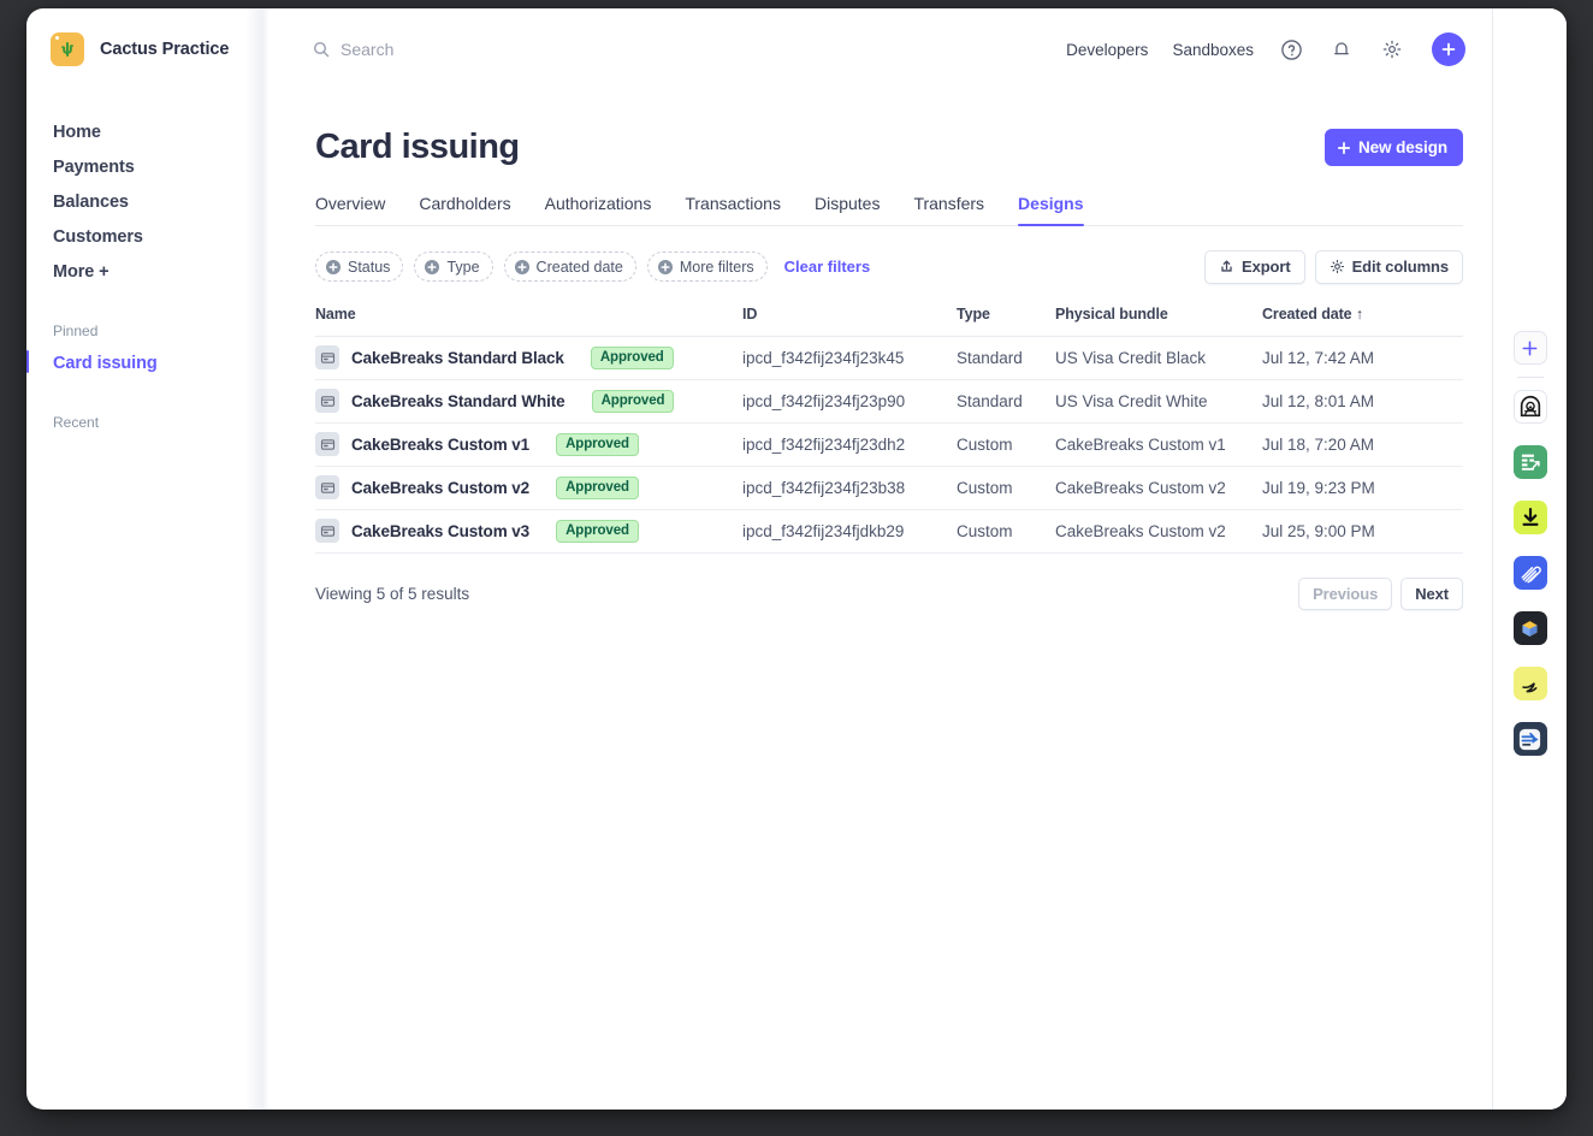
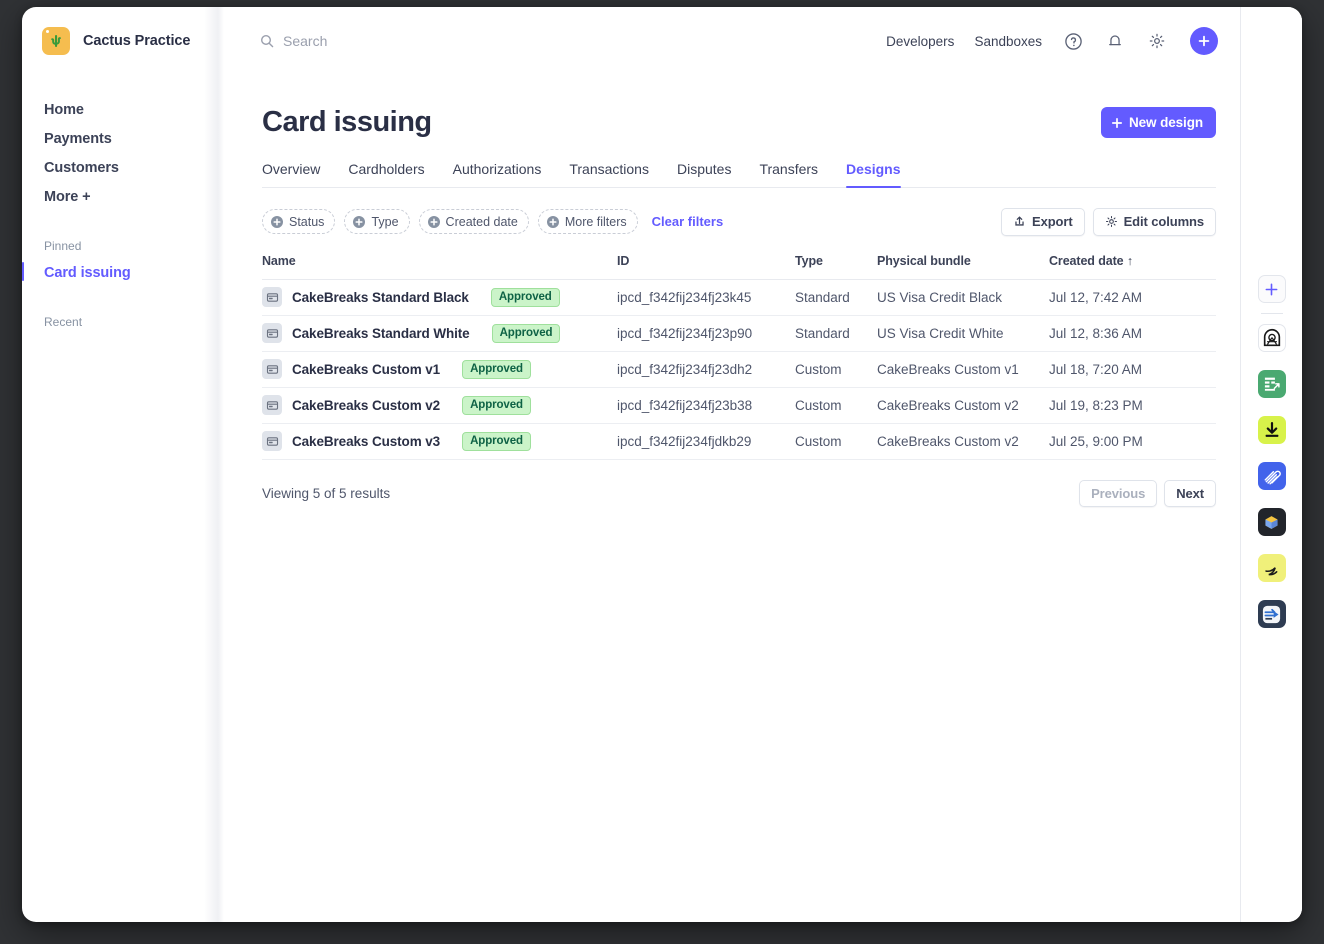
  Cactus Practice
  Search
  Developers
  Sandboxes
  Home
  Payments
- Balances
  Customers
  More +
  Pinned
  Card issuing
  Recent
  Card issuing
  New design
  Overview
  Cardholders
  Authorizations
  Transactions
  Disputes
  Transfers
  Designs
  Status
  Type
  Created date
  More filters
  Clear filters
  Export
  Edit columns
  Name	ID	Type	Physical bundle	Created date ↑
  CakeBreaks Standard Black Approved	ipcd_f342fij234fj23k45	Standard	US Visa Credit Black	Jul 12, 7:42 AM
- CakeBreaks Standard White Approved	ipcd_f342fij234fj23p90	Standard	US Visa Credit White	Jul 12, 8:01 AM
+ CakeBreaks Standard White Approved	ipcd_f342fij234fj23p90	Standard	US Visa Credit White	Jul 12, 8:36 AM
  CakeBreaks Custom v1 Approved	ipcd_f342fij234fj23dh2	Custom	CakeBreaks Custom v1	Jul 18, 7:20 AM
- CakeBreaks Custom v2 Approved	ipcd_f342fij234fj23b38	Custom	CakeBreaks Custom v2	Jul 19, 9:23 PM
+ CakeBreaks Custom v2 Approved	ipcd_f342fij234fj23b38	Custom	CakeBreaks Custom v2	Jul 19, 8:23 PM
  CakeBreaks Custom v3 Approved	ipcd_f342fij234fjdkb29	Custom	CakeBreaks Custom v2	Jul 25, 9:00 PM
  Viewing 5 of 5 results
  Previous
  Next
